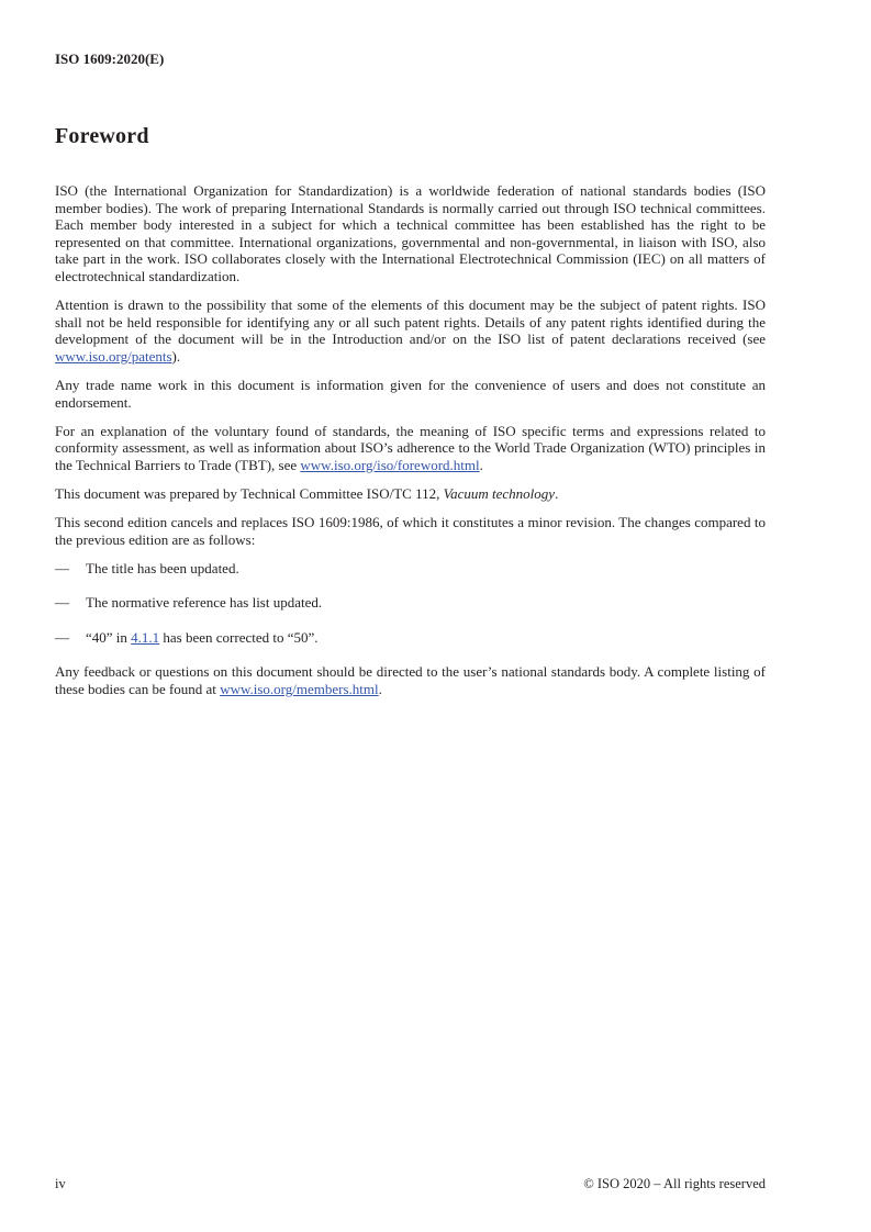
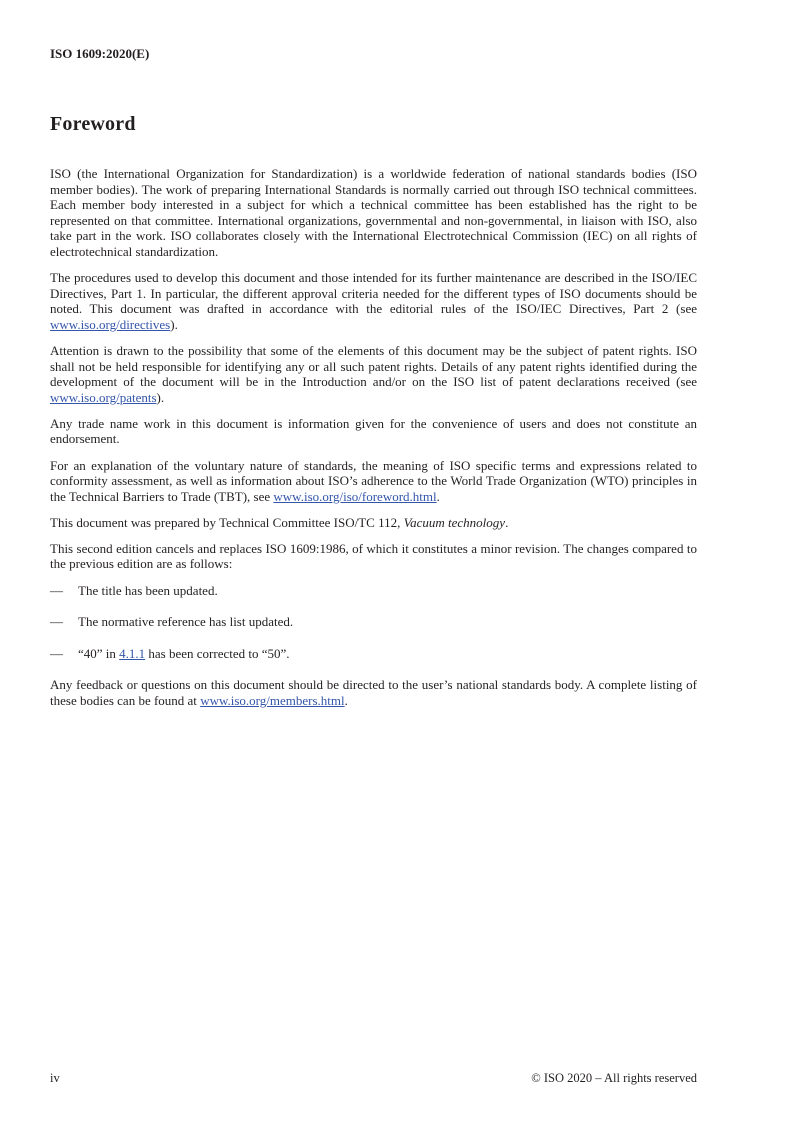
  ISO 1609:2020(E)
  Foreword
- ISO (the International Organization for Standardization) is a worldwide federation of national standards bodies (ISO member bodies). The work of preparing International Standards is normally carried out through ISO technical committees. Each member body interested in a subject for which a technical committee has been established has the right to be represented on that committee. International organizations, governmental and non-governmental, in liaison with ISO, also take part in the work. ISO collaborates closely with the International Electrotechnical Commission (IEC) on all matters of electrotechnical standardization.
+ ISO (the International Organization for Standardization) is a worldwide federation of national standards bodies (ISO member bodies). The work of preparing International Standards is normally carried out through ISO technical committees. Each member body interested in a subject for which a technical committee has been established has the right to be represented on that committee. International organizations, governmental and non-governmental, in liaison with ISO, also take part in the work. ISO collaborates closely with the International Electrotechnical Commission (IEC) on all rights of electrotechnical standardization.
+ The procedures used to develop this document and those intended for its further maintenance are described in the ISO/IEC Directives, Part 1. In particular, the different approval criteria needed for the different types of ISO documents should be noted. This document was drafted in accordance with the editorial rules of the ISO/IEC Directives, Part 2 (see www.iso.org/directives).
  Attention is drawn to the possibility that some of the elements of this document may be the subject of patent rights. ISO shall not be held responsible for identifying any or all such patent rights. Details of any patent rights identified during the development of the document will be in the Introduction and/or on the ISO list of patent declarations received (see www.iso.org/patents).
  Any trade name work in this document is information given for the convenience of users and does not constitute an endorsement.
- For an explanation of the voluntary found of standards, the meaning of ISO specific terms and expressions related to conformity assessment, as well as information about ISO’s adherence to the World Trade Organization (WTO) principles in the Technical Barriers to Trade (TBT), see www.iso.org/iso/foreword.html.
+ For an explanation of the voluntary nature of standards, the meaning of ISO specific terms and expressions related to conformity assessment, as well as information about ISO’s adherence to the World Trade Organization (WTO) principles in the Technical Barriers to Trade (TBT), see www.iso.org/iso/foreword.html.
  This document was prepared by Technical Committee ISO/TC 112, Vacuum technology.
  This second edition cancels and replaces ISO 1609:1986, of which it constitutes a minor revision. The changes compared to the previous edition are as follows:
  —
  The title has been updated.
  —
  The normative reference has list updated.
  —
  “40” in 4.1.1 has been corrected to “50”.
  Any feedback or questions on this document should be directed to the user’s national standards body. A complete listing of these bodies can be found at www.iso.org/members.html.
  iv
  © ISO 2020 – All rights reserved
